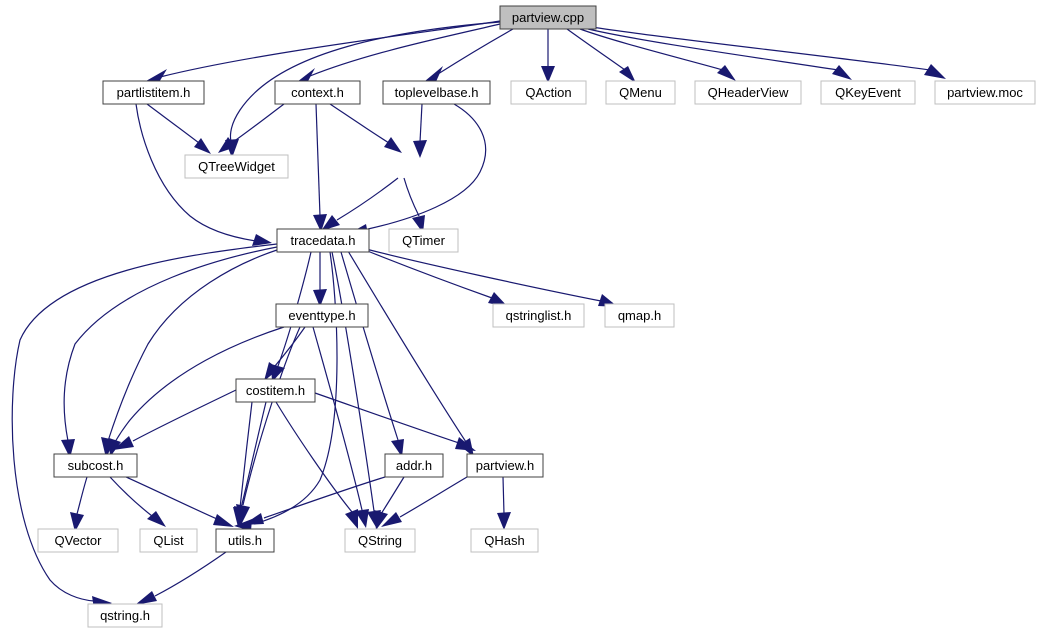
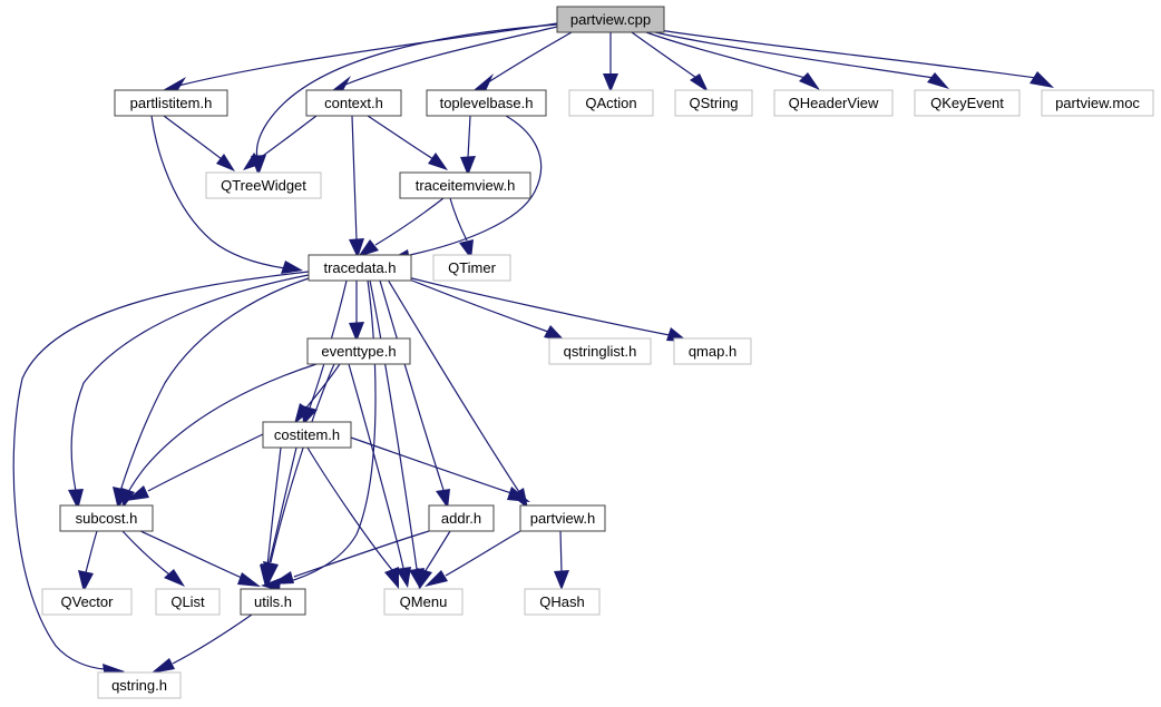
  partview.cpp
  partlistitem.h
  context.h
  toplevelbase.h
  QAction
- QMenu
+ QString
  QHeaderView
  QKeyEvent
  partview.moc
  QTreeWidget
+ traceitemview.h
  tracedata.h
  QTimer
  eventtype.h
  qstringlist.h
  qmap.h
  costitem.h
  subcost.h
  addr.h
  partview.h
  QVector
  QList
  utils.h
- QString
+ QMenu
  QHash
  qstring.h
